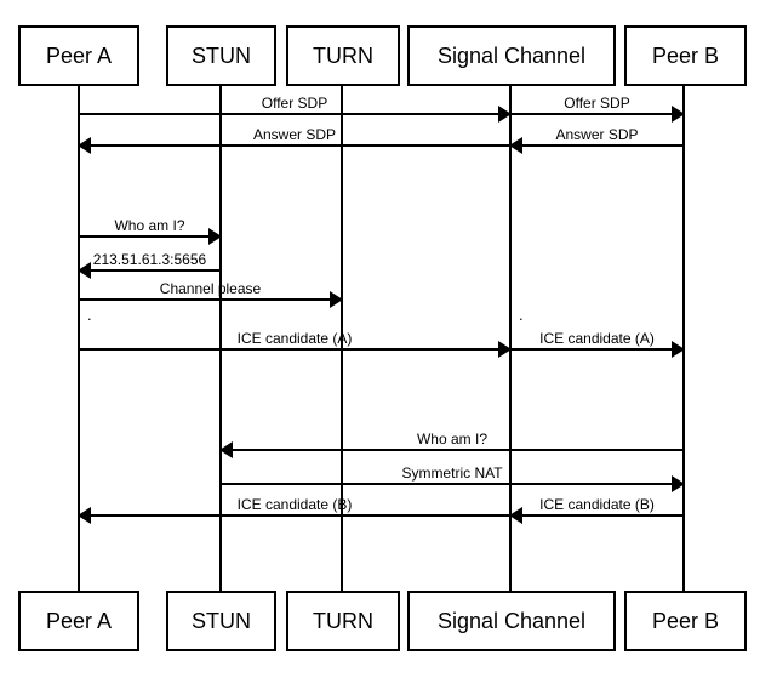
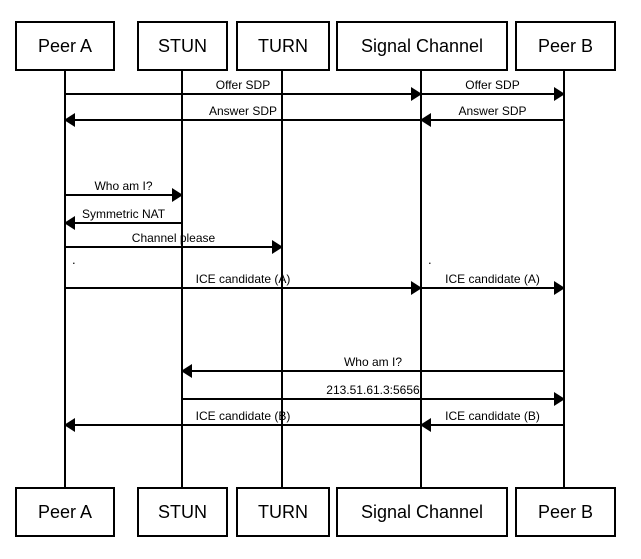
  Peer A
  STUN
  TURN
  Signal Channel
  Peer B
  Peer A
  STUN
  TURN
  Signal Channel
  Peer B
  Offer SDP
  Offer SDP
  Answer SDP
  Answer SDP
  Who am I?
- 213.51.61.3:5656
+ Symmetric NAT
  Channel please
  ICE candidate (A)
  ICE candidate (A)
  Who am I?
- Symmetric NAT
+ 213.51.61.3:5656
  ICE candidate (B)
  ICE candidate (B)
  .
  .
